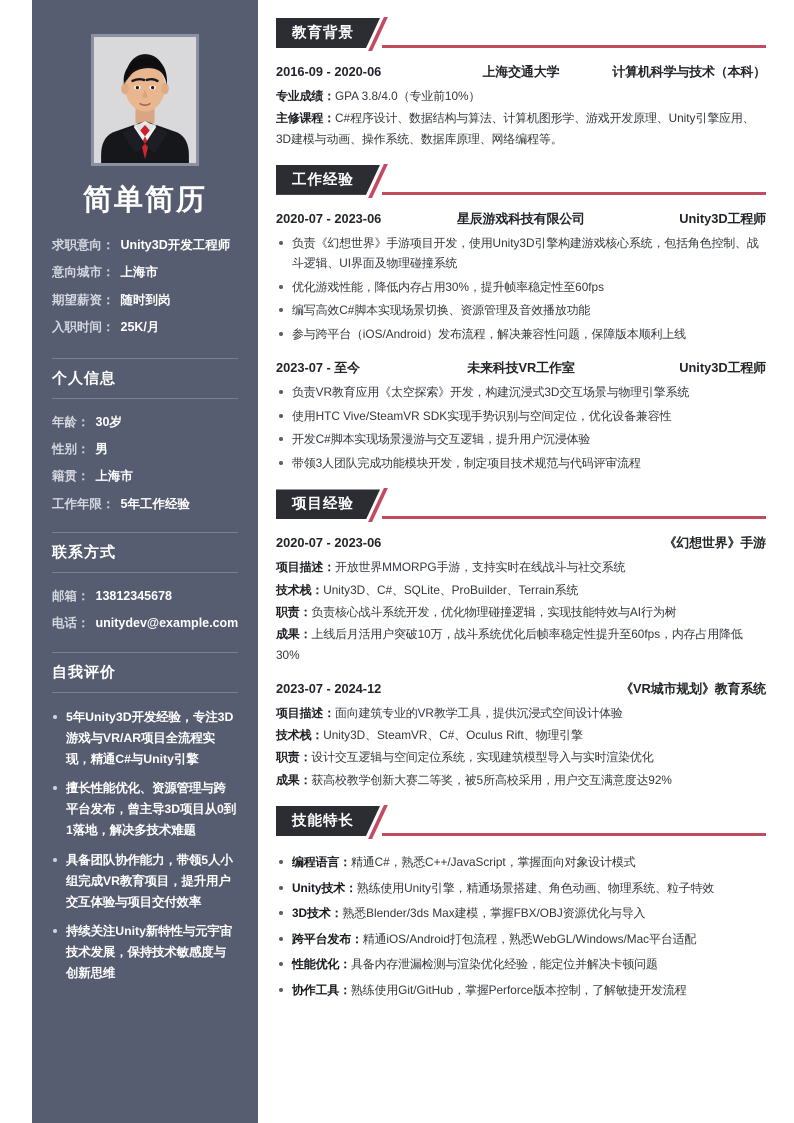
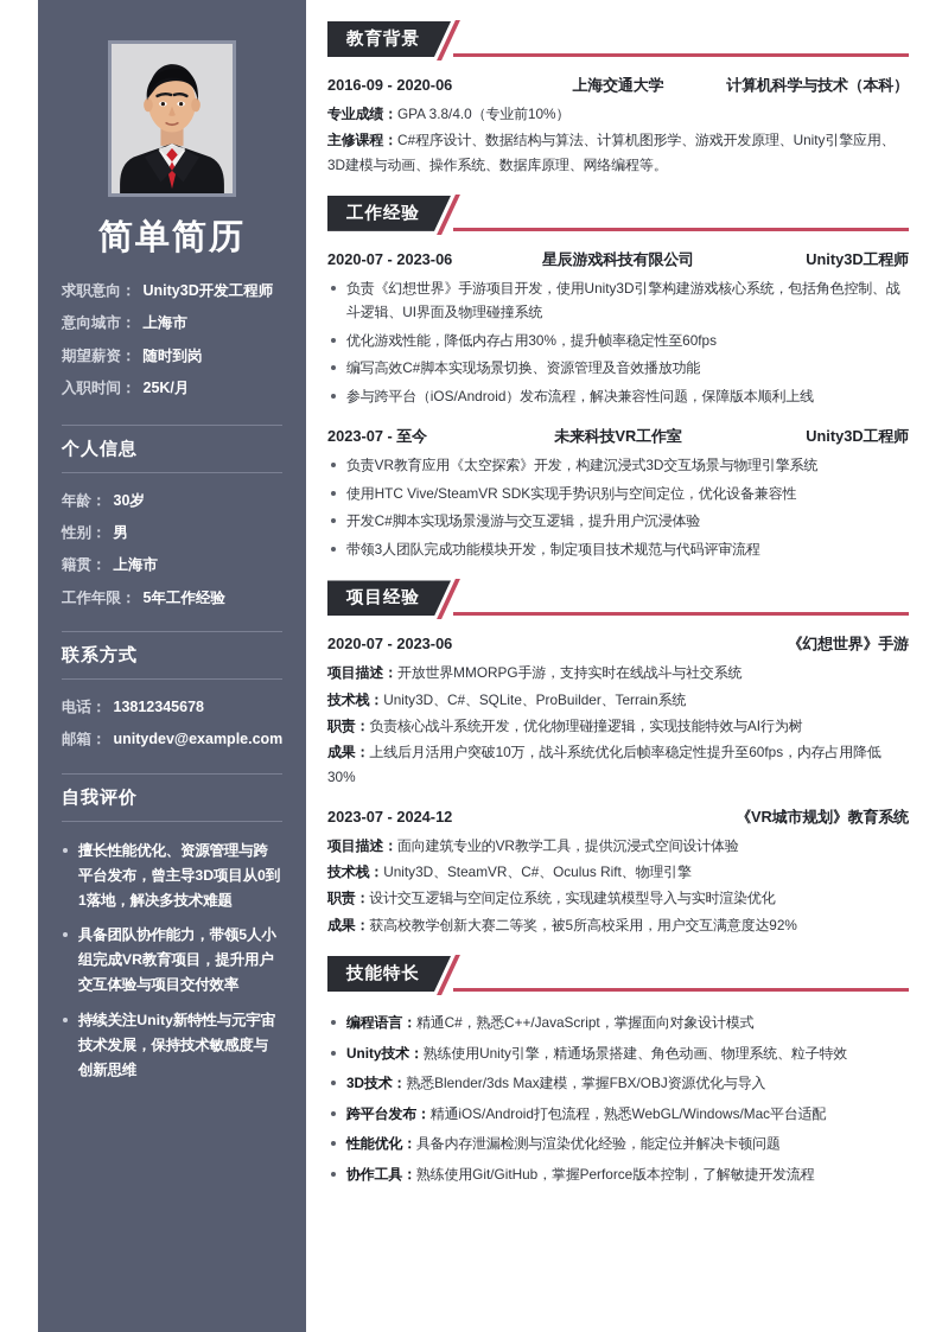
  简单简历
  求职意向：
  Unity3D开发工程师
  意向城市：
  上海市
  期望薪资：
  随时到岗
  入职时间：
  25K/月
  个人信息
  年龄：
  30岁
  性别：
  男
  籍贯：
  上海市
  工作年限：
  5年工作经验
  联系方式
- 邮箱：
+ 电话：
  13812345678
- 电话：
+ 邮箱：
  unitydev@example.com
  自我评价
- 5年Unity3D开发经验，专注3D游戏与VR/AR项目全流程实现，精通C#与Unity引擎
  擅长性能优化、资源管理与跨平台发布，曾主导3D项目从0到1落地，解决多技术难题
  具备团队协作能力，带领5人小组完成VR教育项目，提升用户交互体验与项目交付效率
  持续关注Unity新特性与元宇宙技术发展，保持技术敏感度与创新思维
  教育背景
  2016-09 - 2020-06
  上海交通大学
  计算机科学与技术（本科）
  专业成绩：GPA 3.8/4.0（专业前10%）
  主修课程：C#程序设计、数据结构与算法、计算机图形学、游戏开发原理、Unity引擎应用、3D建模与动画、操作系统、数据库原理、网络编程等。
  工作经验
  2020-07 - 2023-06
  星辰游戏科技有限公司
  Unity3D工程师
  负责《幻想世界》手游项目开发，使用Unity3D引擎构建游戏核心系统，包括角色控制、战斗逻辑、UI界面及物理碰撞系统
  优化游戏性能，降低内存占用30%，提升帧率稳定性至60fps
  编写高效C#脚本实现场景切换、资源管理及音效播放功能
  参与跨平台（iOS/Android）发布流程，解决兼容性问题，保障版本顺利上线
  2023-07 - 至今
  未来科技VR工作室
  Unity3D工程师
  负责VR教育应用《太空探索》开发，构建沉浸式3D交互场景与物理引擎系统
  使用HTC Vive/SteamVR SDK实现手势识别与空间定位，优化设备兼容性
  开发C#脚本实现场景漫游与交互逻辑，提升用户沉浸体验
  带领3人团队完成功能模块开发，制定项目技术规范与代码评审流程
  项目经验
  2020-07 - 2023-06
  《幻想世界》手游
  项目描述：开放世界MMORPG手游，支持实时在线战斗与社交系统
  技术栈：Unity3D、C#、SQLite、ProBuilder、Terrain系统
  职责：负责核心战斗系统开发，优化物理碰撞逻辑，实现技能特效与AI行为树
  成果：上线后月活用户突破10万，战斗系统优化后帧率稳定性提升至60fps，内存占用降低30%
  2023-07 - 2024-12
  《VR城市规划》教育系统
  项目描述：面向建筑专业的VR教学工具，提供沉浸式空间设计体验
  技术栈：Unity3D、SteamVR、C#、Oculus Rift、物理引擎
  职责：设计交互逻辑与空间定位系统，实现建筑模型导入与实时渲染优化
  成果：获高校教学创新大赛二等奖，被5所高校采用，用户交互满意度达92%
  技能特长
  编程语言：精通C#，熟悉C++/JavaScript，掌握面向对象设计模式
  Unity技术：熟练使用Unity引擎，精通场景搭建、角色动画、物理系统、粒子特效
  3D技术：熟悉Blender/3ds Max建模，掌握FBX/OBJ资源优化与导入
  跨平台发布：精通iOS/Android打包流程，熟悉WebGL/Windows/Mac平台适配
  性能优化：具备内存泄漏检测与渲染优化经验，能定位并解决卡顿问题
  协作工具：熟练使用Git/GitHub，掌握Perforce版本控制，了解敏捷开发流程
